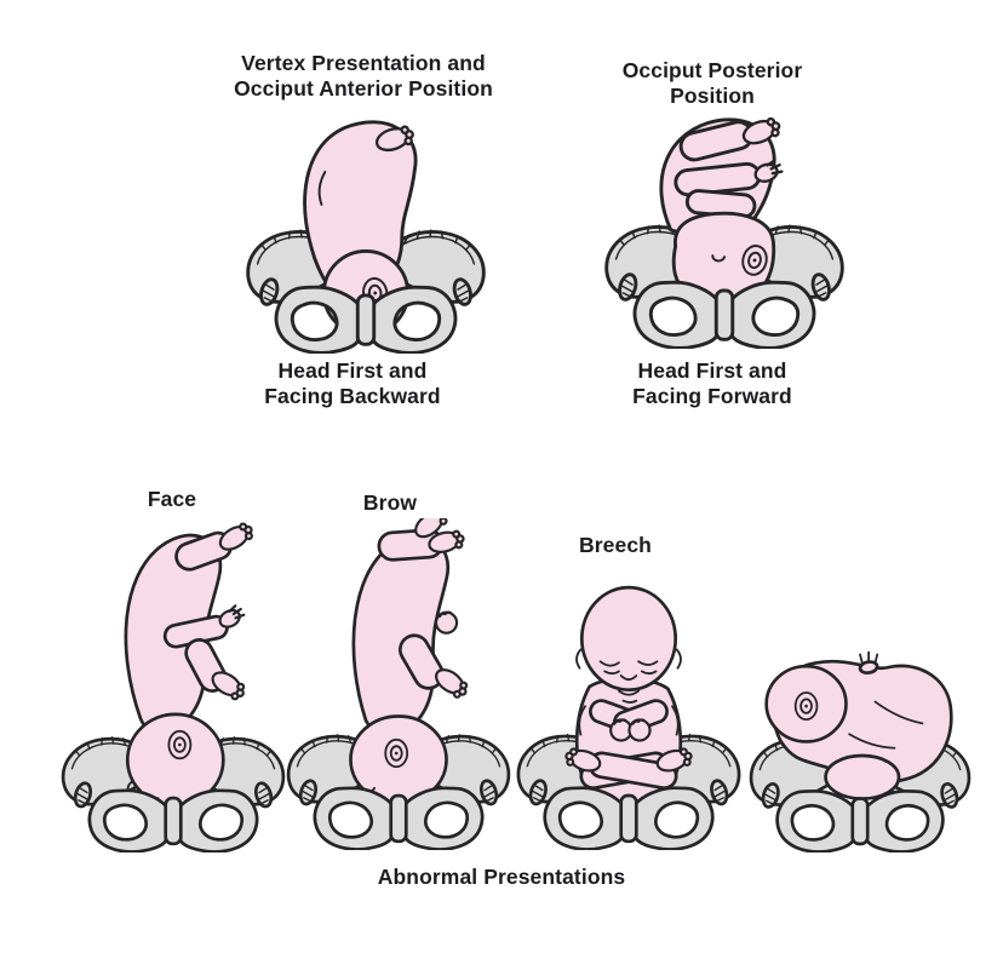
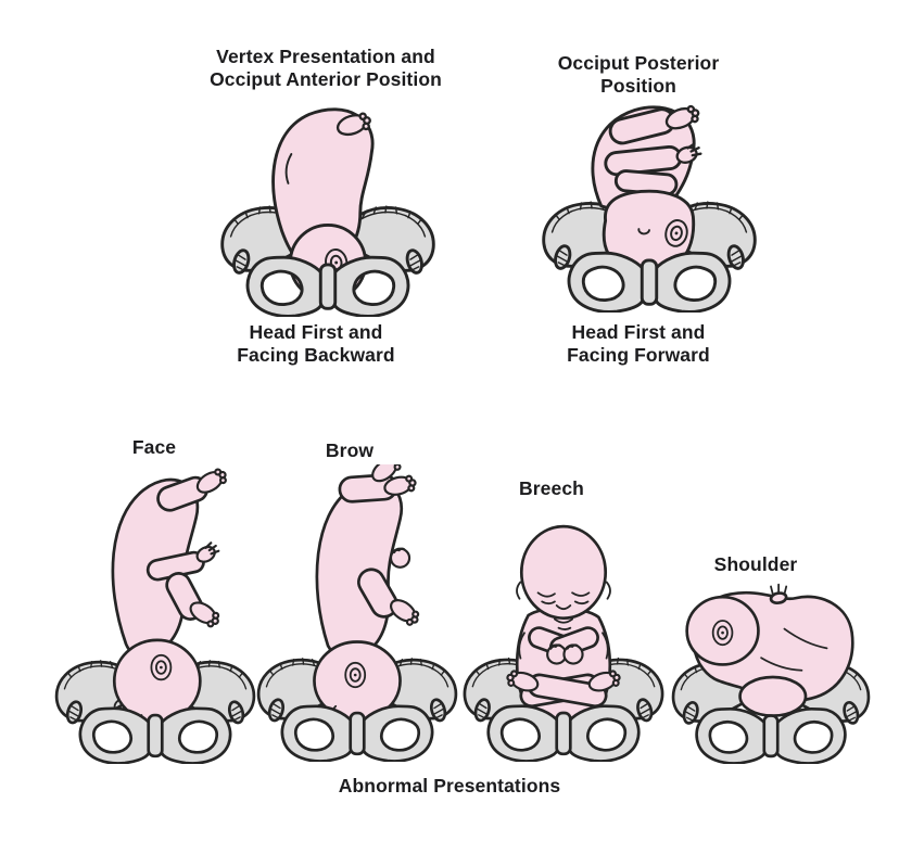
  Vertex Presentation and
  Occiput Anterior Position
  Occiput Posterior
  Position
  Head First and
  Facing Backward
  Head First and
  Facing Forward
  Face
  Brow
  Breech
+ Shoulder
  Abnormal Presentations
